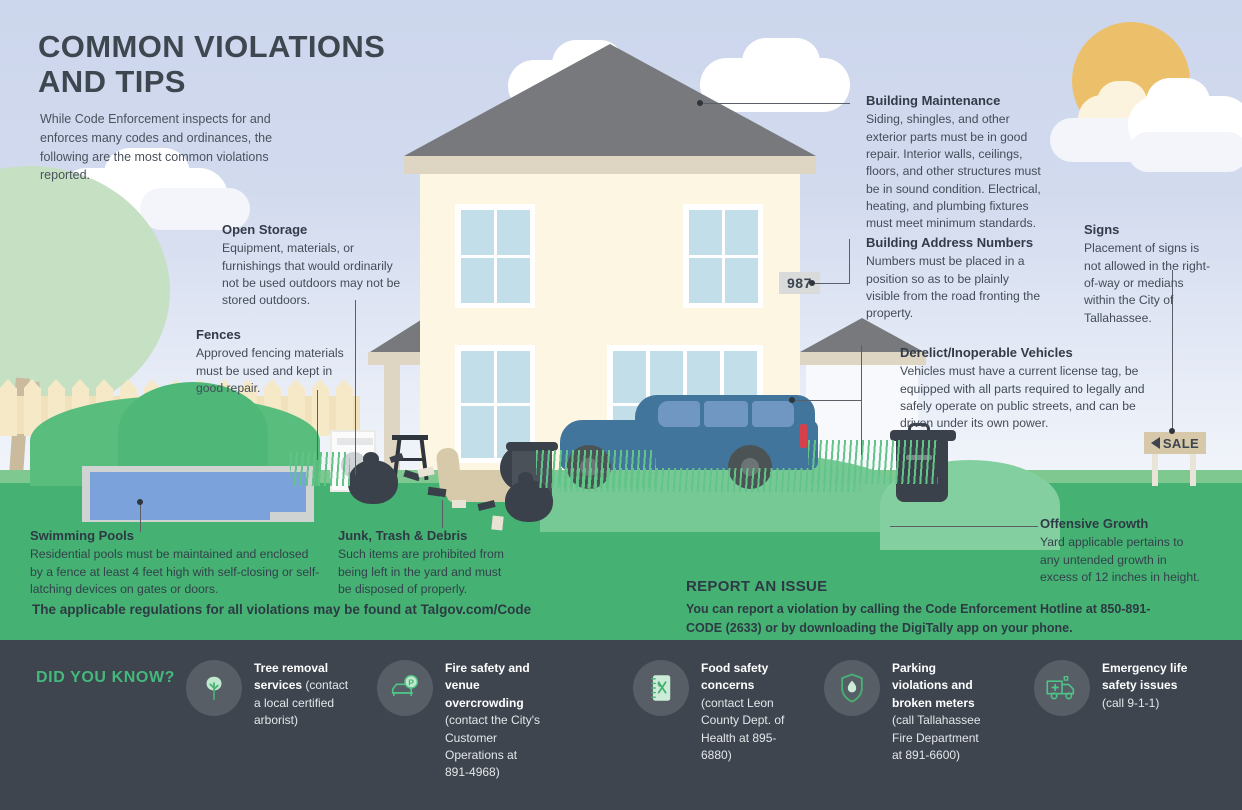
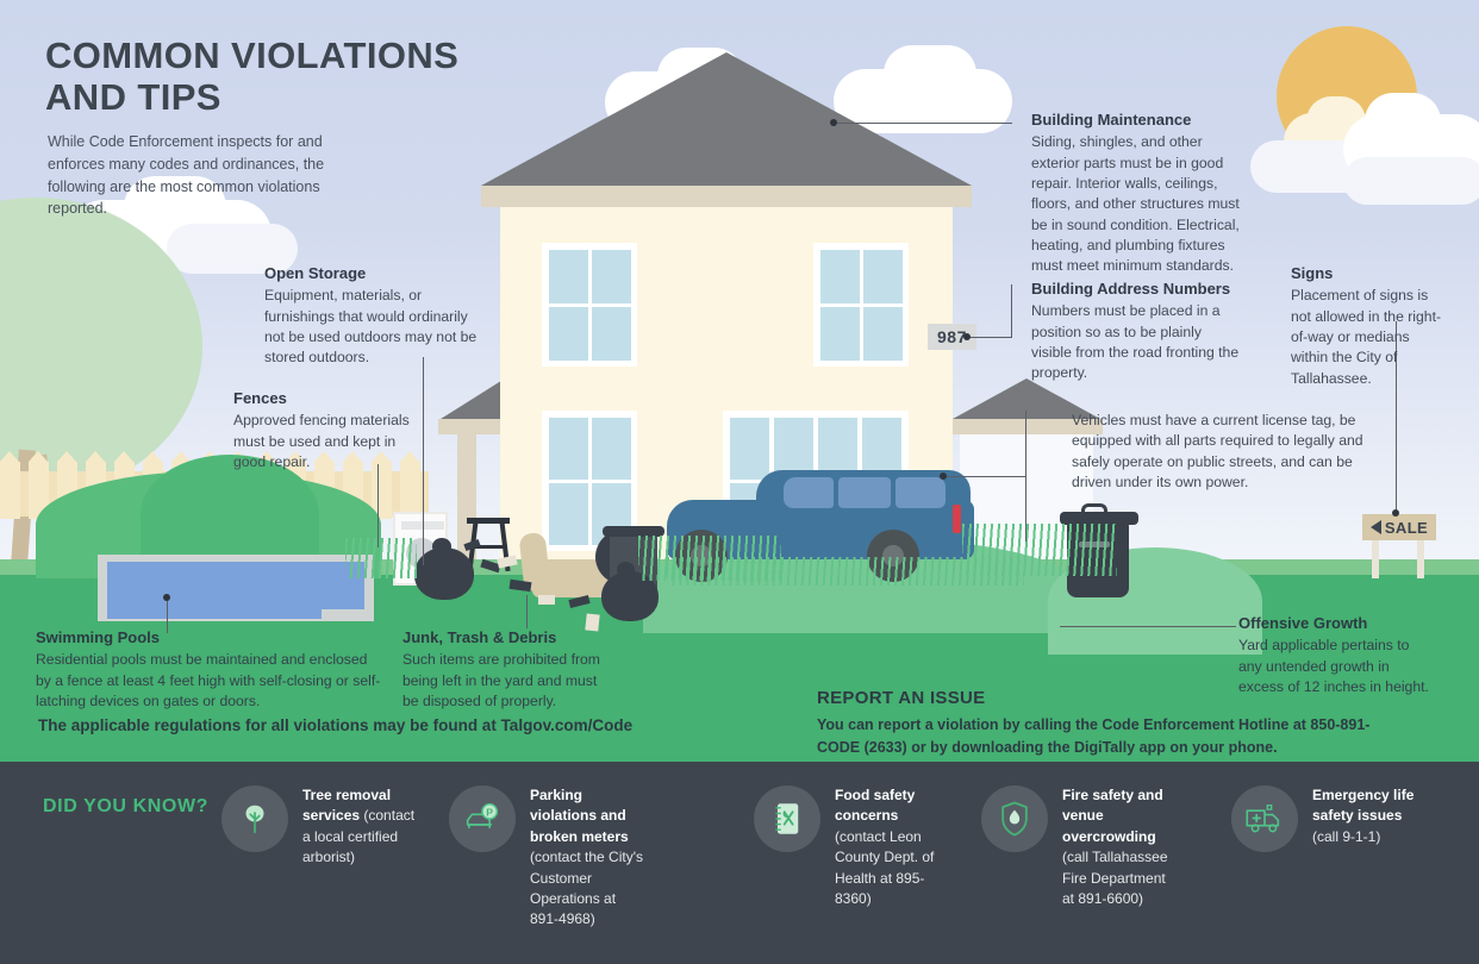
  987
  SALE
  COMMON VIOLATIONS
  AND TIPS
  While Code Enforcement inspects for and enforces many codes and ordinances, the following are the most common violations reported.
  Building Maintenance
  Siding, shingles, and other exterior parts must be in good repair. Interior walls, ceilings, floors, and other structures must be in sound condition. Electrical, heating, and plumbing fixtures must meet minimum standards.
  Building Address Numbers
  Numbers must be placed in a position so as to be plainly visible from the road fronting the property.
  Signs
  Placement of signs is not allowed in the right-of-way or medians within the City of Tallahassee.
  Open Storage
  Equipment, materials, or furnishings that would ordinarily not be used outdoors may not be stored outdoors.
  Fences
  Approved fencing materials must be used and kept in good repair.
- Derelict/Inoperable Vehicles
  Vehicles must have a current license tag, be equipped with all parts required to legally and safely operate on public streets, and can be driven under its own power.
  Swimming Pools
  Residential pools must be maintained and enclosed by a fence at least 4 feet high with self-closing or self-latching devices on gates or doors.
  Junk, Trash & Debris
  Such items are prohibited from being left in the yard and must be disposed of properly.
  Offensive Growth
  Yard applicable pertains to any untended growth in excess of 12 inches in height.
  The applicable regulations for all violations may be found at Talgov.com/Code
  REPORT AN ISSUE
  You can report a violation by calling the Code Enforcement Hotline at 850-891-CODE (2633) or by downloading the DigiTally app on your phone.
  DID YOU KNOW?
  Tree removal services (contact a local certified arborist)
  P
- Fire safety and venue overcrowding (contact the City's Customer Operations at 891-4968)
+ Parking violations and broken meters (contact the City's Customer Operations at 891-4968)
- Food safety concerns (contact Leon County Dept. of Health at 895-6880)
+ Food safety concerns (contact Leon County Dept. of Health at 895-8360)
- Parking violations and broken meters (call Tallahassee Fire Department at 891-6600)
+ Fire safety and venue overcrowding (call Tallahassee Fire Department at 891-6600)
  Emergency life safety issues (call 9-1-1)
